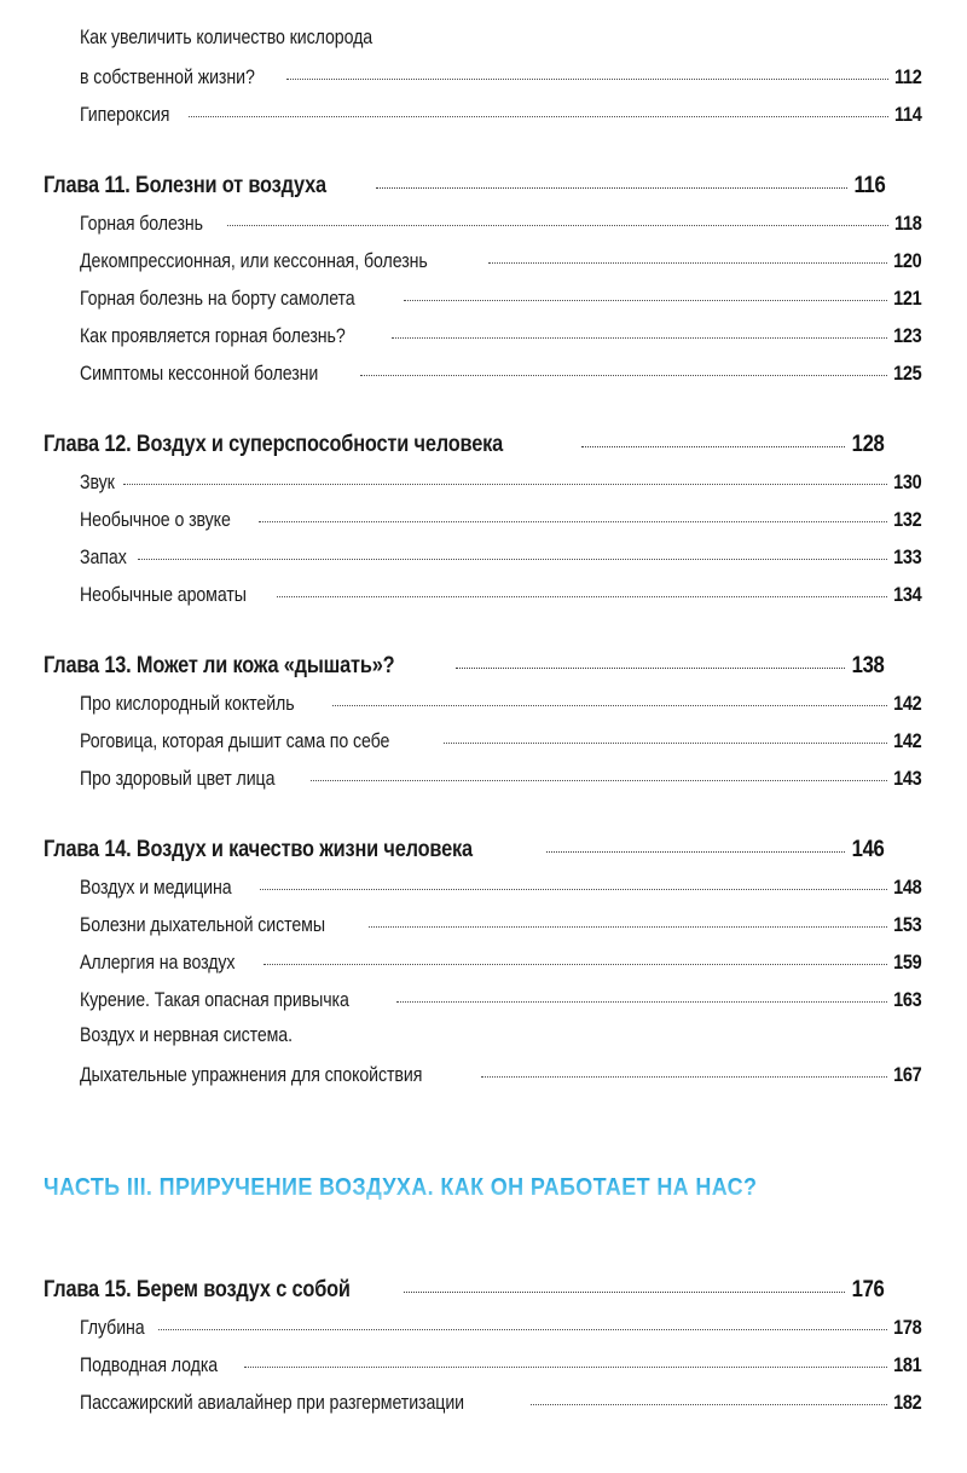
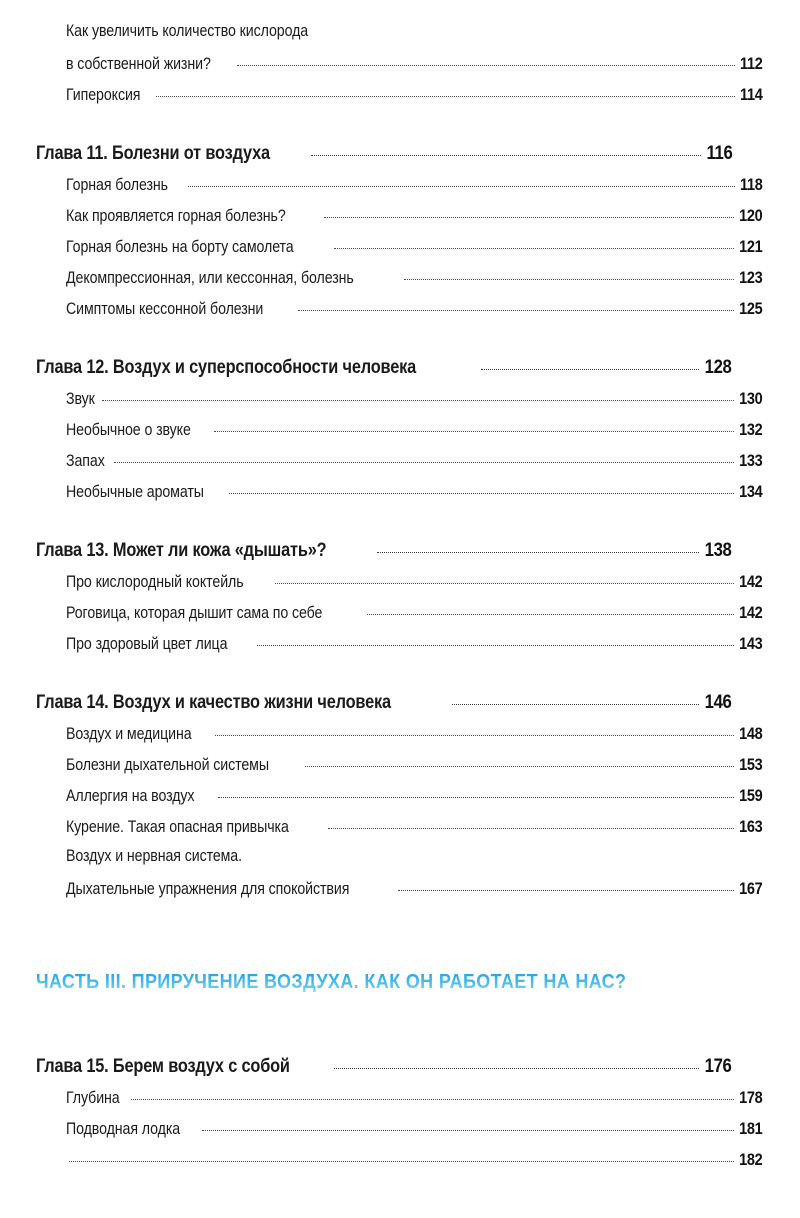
  Как увеличить количество кислорода
  в собственной жизни?
  112
  Гипероксия
  114
  Глава 11. Болезни от воздуха
  116
  Горная болезнь
  118
- Декомпрессионная, или кессонная, болезнь
+ Как проявляется горная болезнь?
  120
  Горная болезнь на борту самолета
  121
- Как проявляется горная болезнь?
+ Декомпрессионная, или кессонная, болезнь
  123
  Симптомы кессонной болезни
  125
  Глава 12. Воздух и суперспособности человека
  128
  Звук
  130
  Необычное о звуке
  132
  Запах
  133
  Необычные ароматы
  134
  Глава 13. Может ли кожа «дышать»?
  138
  Про кислородный коктейль
  142
  Роговица, которая дышит сама по себе
  142
  Про здоровый цвет лица
  143
  Глава 14. Воздух и качество жизни человека
  146
  Воздух и медицина
  148
  Болезни дыхательной системы
  153
  Аллергия на воздух
  159
  Курение. Такая опасная привычка
  163
  Воздух и нервная система.
  Дыхательные упражнения для спокойствия
  167
  ЧАСТЬ III. ПРИРУЧЕНИЕ ВОЗДУХА. КАК ОН РАБОТАЕТ НА НАС?
  Глава 15. Берем воздух с собой
  176
  Глубина
  178
  Подводная лодка
  181
- Пассажирский авиалайнер при разгерметизации
  182
